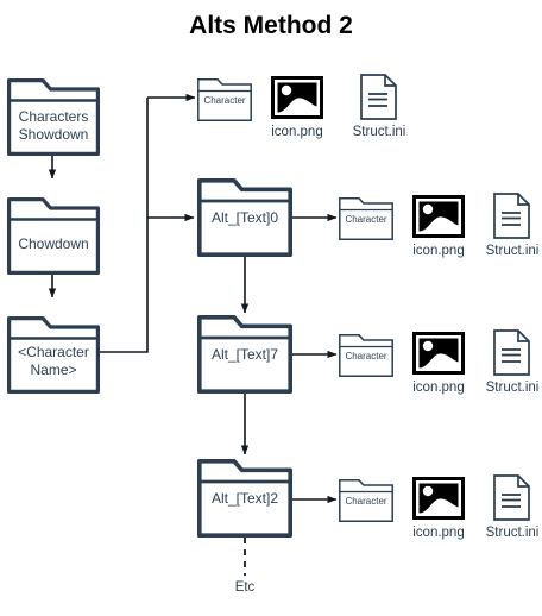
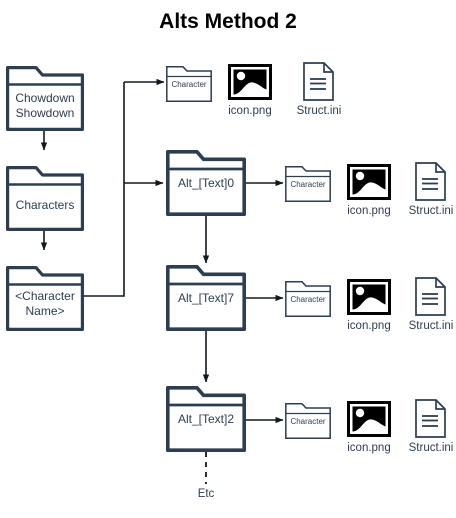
  Alts Method 2
- Characters
+ Chowdown
  Showdown
- Chowdown
+ Characters
  <Character
  Name>
  Alt_[Text]0
  Alt_[Text]7
  Alt_[Text]2
  Etc
  Character
  icon.png
  Struct.ini
  Character
  icon.png
  Struct.ini
  Character
  icon.png
  Struct.ini
  Character
  icon.png
  Struct.ini
